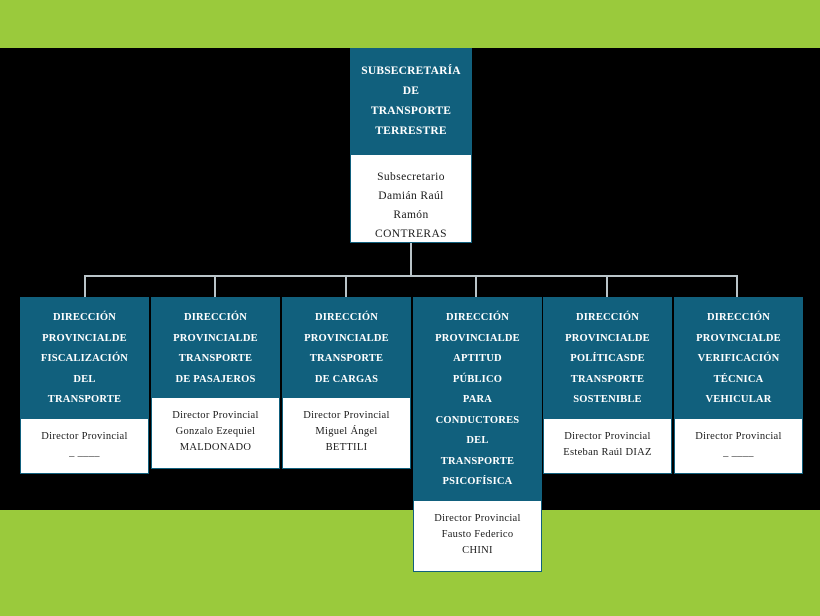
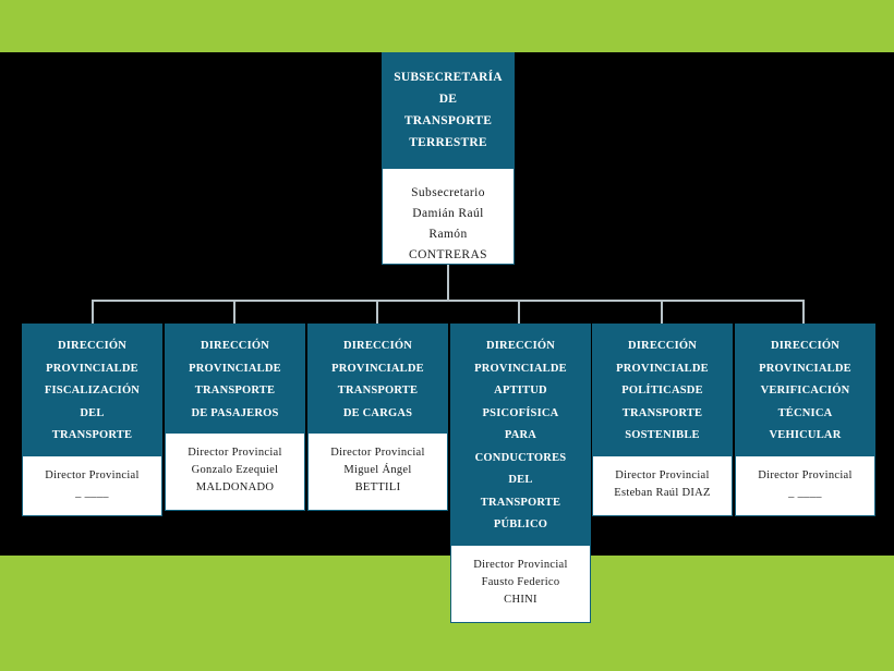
  SUBSECRETARÍA
  DE
  TRANSPORTE
  TERRESTRE
  Subsecretario
  Damián Raúl
  Ramón
  CONTRERAS
  DIRECCIÓN
  PROVINCIALDE
  FISCALIZACIÓN
  DEL
  TRANSPORTE
  Director Provincial
  _ ____
  DIRECCIÓN
  PROVINCIALDE
  TRANSPORTE
  DE PASAJEROS
  Director Provincial
  Gonzalo Ezequiel
  MALDONADO
  DIRECCIÓN
  PROVINCIALDE
  TRANSPORTE
  DE CARGAS
  Director Provincial
  Miguel Ángel
  BETTILI
  DIRECCIÓN
  PROVINCIALDE
  APTITUD
- PÚBLICO
+ PSICOFÍSICA
  PARA
  CONDUCTORES
  DEL
  TRANSPORTE
- PSICOFÍSICA
+ PÚBLICO
  Director Provincial
  Fausto Federico
  CHINI
  DIRECCIÓN
  PROVINCIALDE
  POLÍTICASDE
  TRANSPORTE
  SOSTENIBLE
  Director Provincial
  Esteban Raúl DIAZ
  DIRECCIÓN
  PROVINCIALDE
  VERIFICACIÓN
  TÉCNICA
  VEHICULAR
  Director Provincial
  _ ____
